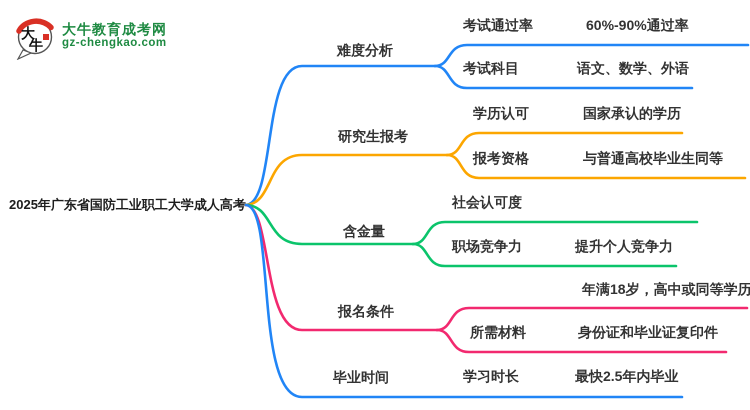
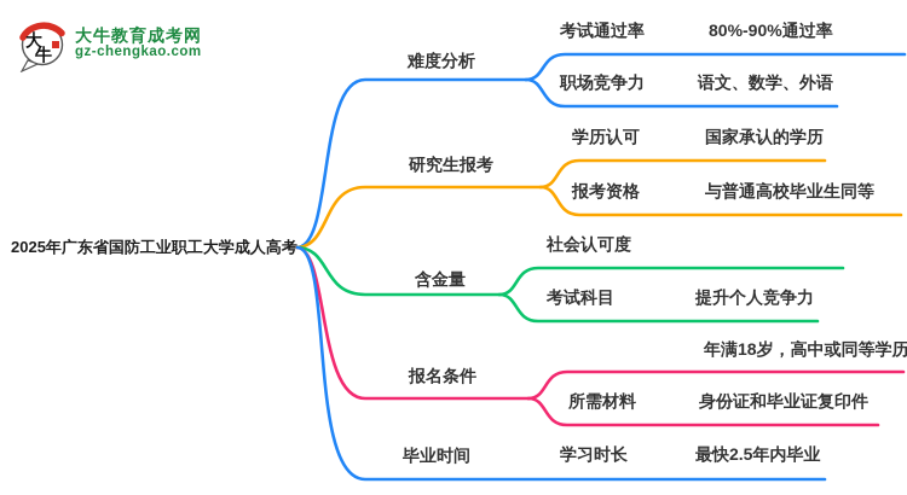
  大
  牛
  大牛教育成考网
  gz-chengkao.com
  2025年广东省国防工业职工大学成人高考
  难度分析
  考试通过率
- 60%-90%通过率
+ 80%-90%通过率
- 考试科目
+ 职场竞争力
  语文、数学、外语
  研究生报考
  学历认可
  国家承认的学历
  报考资格
  与普通高校毕业生同等
  含金量
  社会认可度
- 职场竞争力
+ 考试科目
  提升个人竞争力
  报名条件
  年满18岁，高中或同等学历
  所需材料
  身份证和毕业证复印件
  毕业时间
  学习时长
  最快2.5年内毕业
